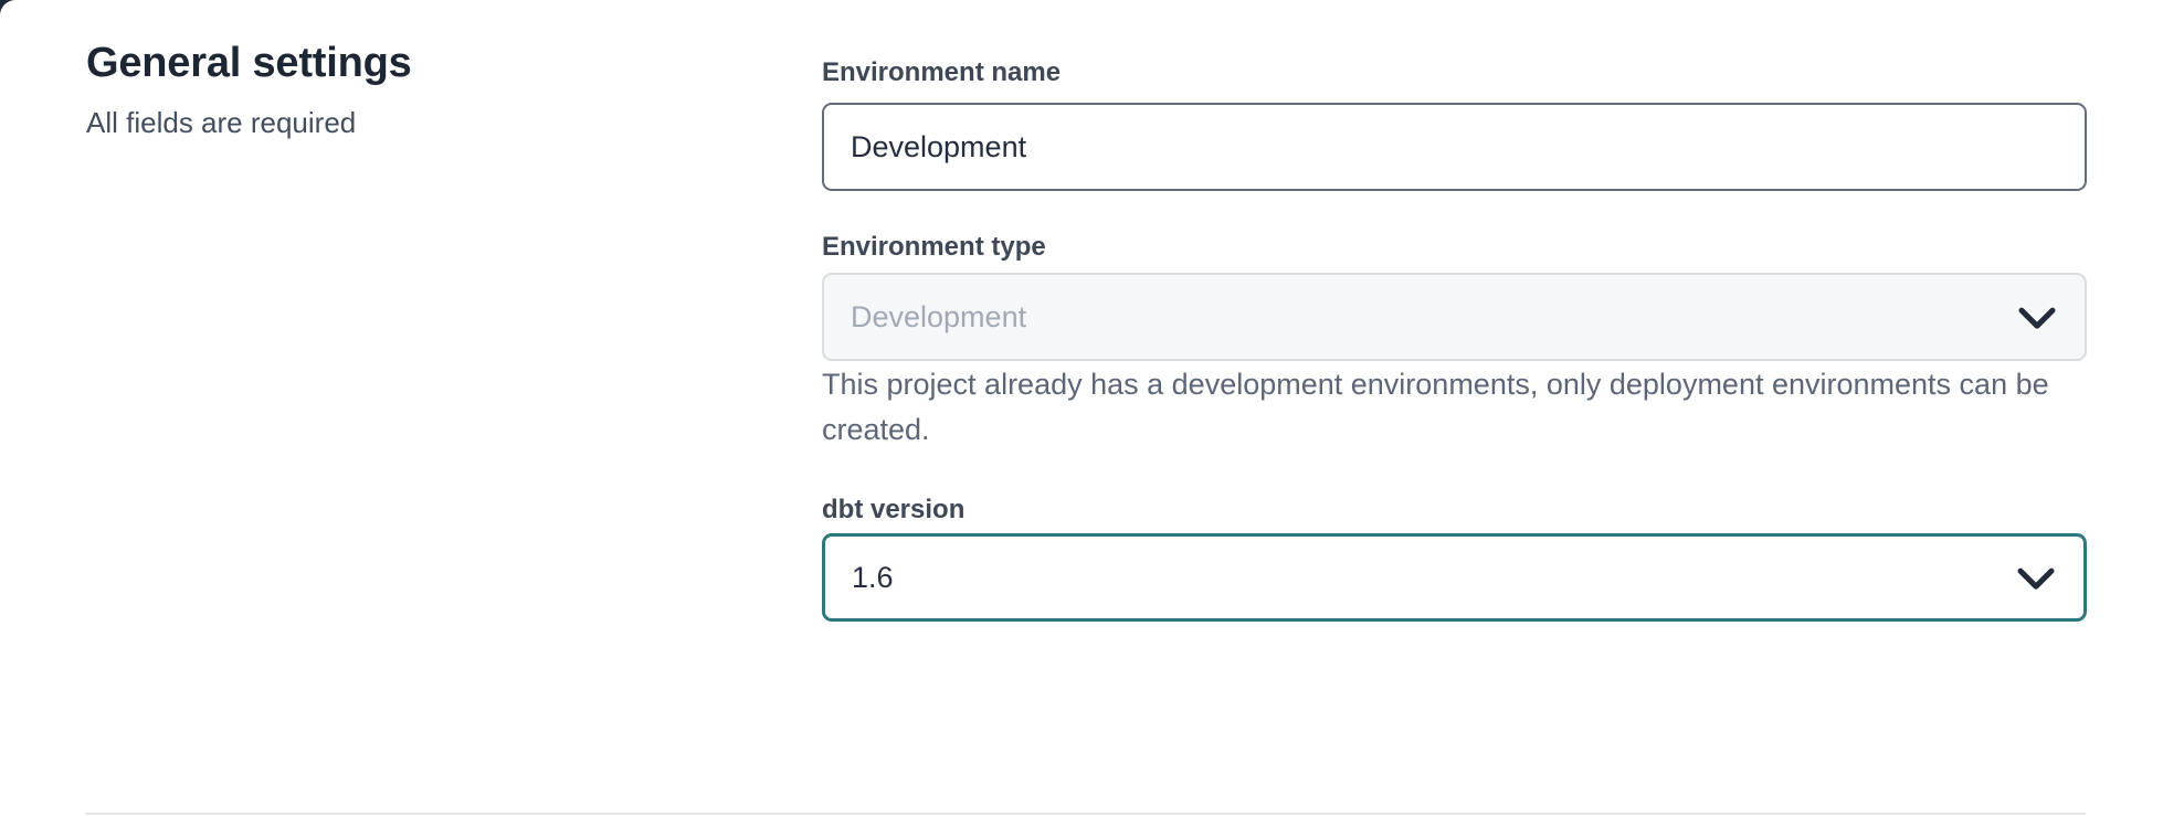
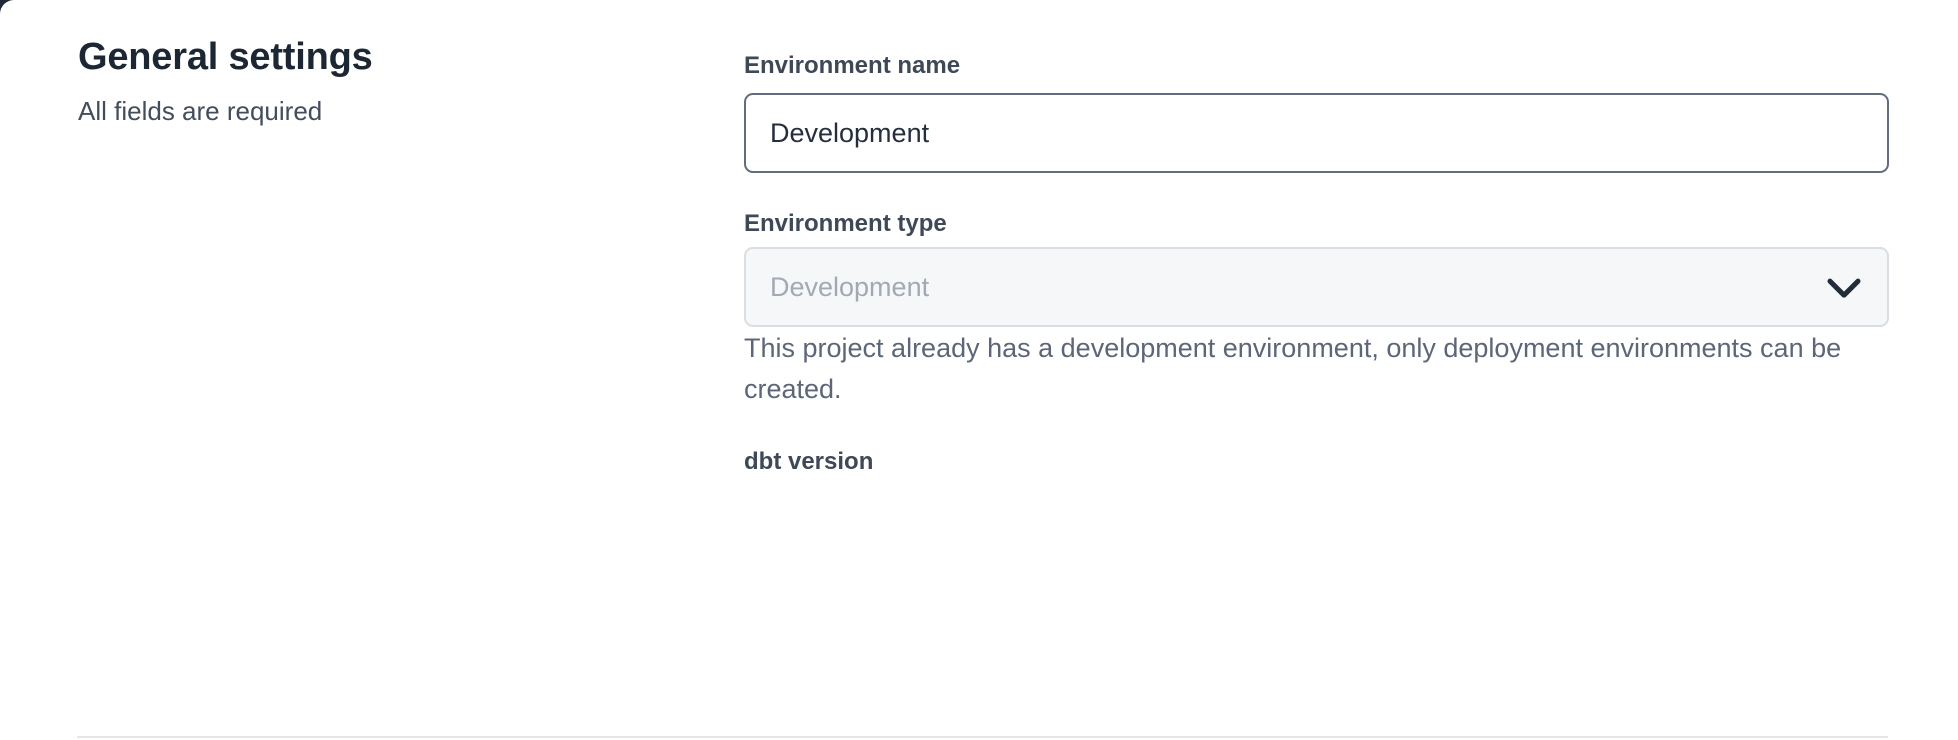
  General settings
  All fields are required
  Environment name
  Development
  Environment type
  Development
- This project already has a development environments, only deployment environments can be created.
+ This project already has a development environment, only deployment environments can be created.
  dbt version
- 1.6
